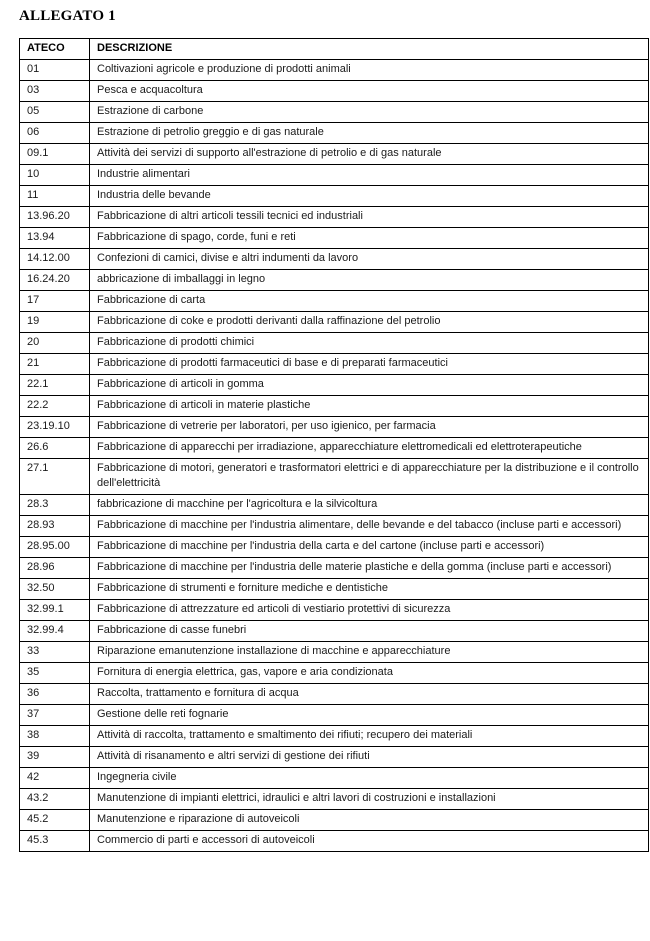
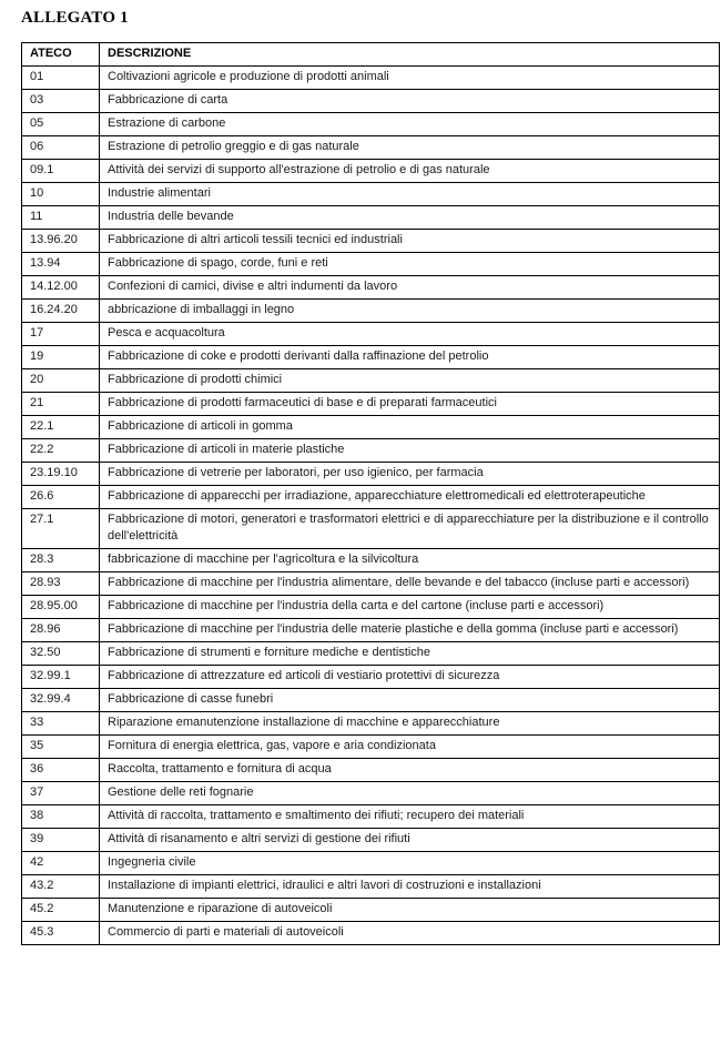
  ALLEGATO 1
  ATECO	DESCRIZIONE
  01	Coltivazioni agricole e produzione di prodotti animali
- 03	Pesca e acquacoltura
+ 03	Fabbricazione di carta
  05	Estrazione di carbone
  06	Estrazione di petrolio greggio e di gas naturale
  09.1	Attività dei servizi di supporto all'estrazione di petrolio e di gas naturale
  10	Industrie alimentari
  11	Industria delle bevande
  13.96.20	Fabbricazione di altri articoli tessili tecnici ed industriali
  13.94	Fabbricazione di spago, corde, funi e reti
  14.12.00	Confezioni di camici, divise e altri indumenti da lavoro
  16.24.20	abbricazione di imballaggi in legno
- 17	Fabbricazione di carta
+ 17	Pesca e acquacoltura
  19	Fabbricazione di coke e prodotti derivanti dalla raffinazione del petrolio
  20	Fabbricazione di prodotti chimici
  21	Fabbricazione di prodotti farmaceutici di base e di preparati farmaceutici
  22.1	Fabbricazione di articoli in gomma
  22.2	Fabbricazione di articoli in materie plastiche
  23.19.10	Fabbricazione di vetrerie per laboratori, per uso igienico, per farmacia
  26.6	Fabbricazione di apparecchi per irradiazione, apparecchiature elettromedicali ed elettroterapeutiche
  27.1	Fabbricazione di motori, generatori e trasformatori elettrici e di apparecchiature per la distribuzione e il controllo dell'elettricità
  28.3	fabbricazione di macchine per l'agricoltura e la silvicoltura
  28.93	Fabbricazione di macchine per l'industria alimentare, delle bevande e del tabacco (incluse parti e accessori)
  28.95.00	Fabbricazione di macchine per l'industria della carta e del cartone (incluse parti e accessori)
  28.96	Fabbricazione di macchine per l'industria delle materie plastiche e della gomma (incluse parti e accessori)
  32.50	Fabbricazione di strumenti e forniture mediche e dentistiche
  32.99.1	Fabbricazione di attrezzature ed articoli di vestiario protettivi di sicurezza
  32.99.4	Fabbricazione di casse funebri
  33	Riparazione emanutenzione installazione di macchine e apparecchiature
  35	Fornitura di energia elettrica, gas, vapore e aria condizionata
  36	Raccolta, trattamento e fornitura di acqua
  37	Gestione delle reti fognarie
  38	Attività di raccolta, trattamento e smaltimento dei rifiuti; recupero dei materiali
  39	Attività di risanamento e altri servizi di gestione dei rifiuti
  42	Ingegneria civile
- 43.2	Manutenzione di impianti elettrici, idraulici e altri lavori di costruzioni e installazioni
+ 43.2	Installazione di impianti elettrici, idraulici e altri lavori di costruzioni e installazioni
  45.2	Manutenzione e riparazione di autoveicoli
- 45.3	Commercio di parti e accessori di autoveicoli
+ 45.3	Commercio di parti e materiali di autoveicoli
